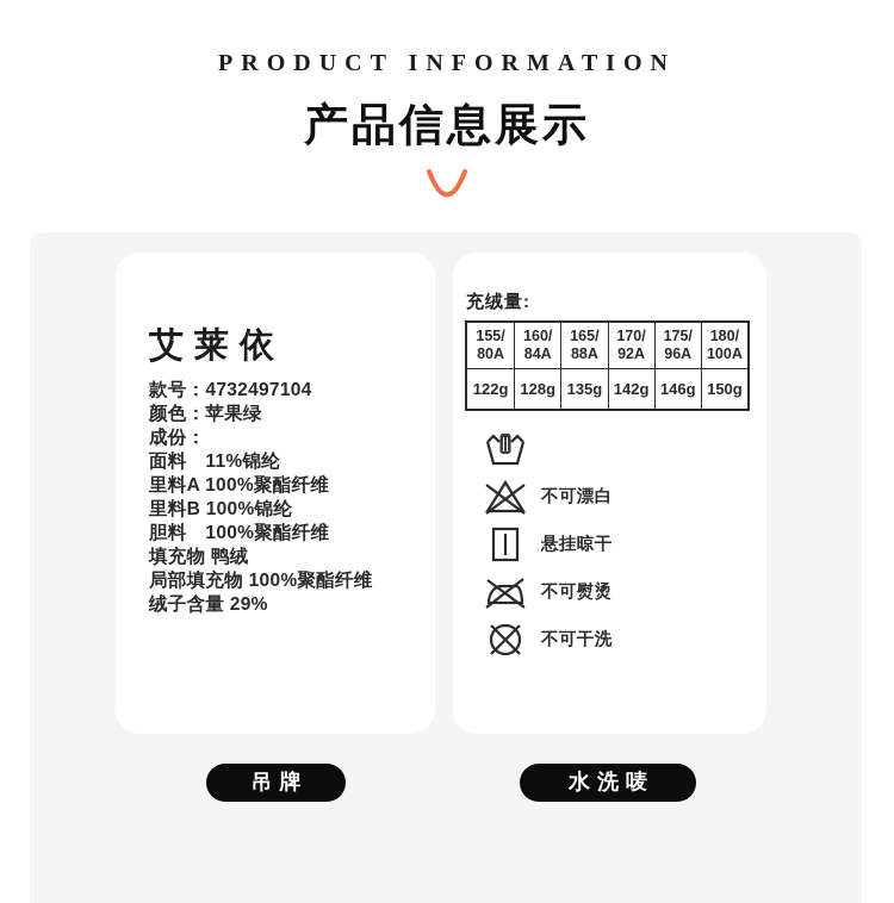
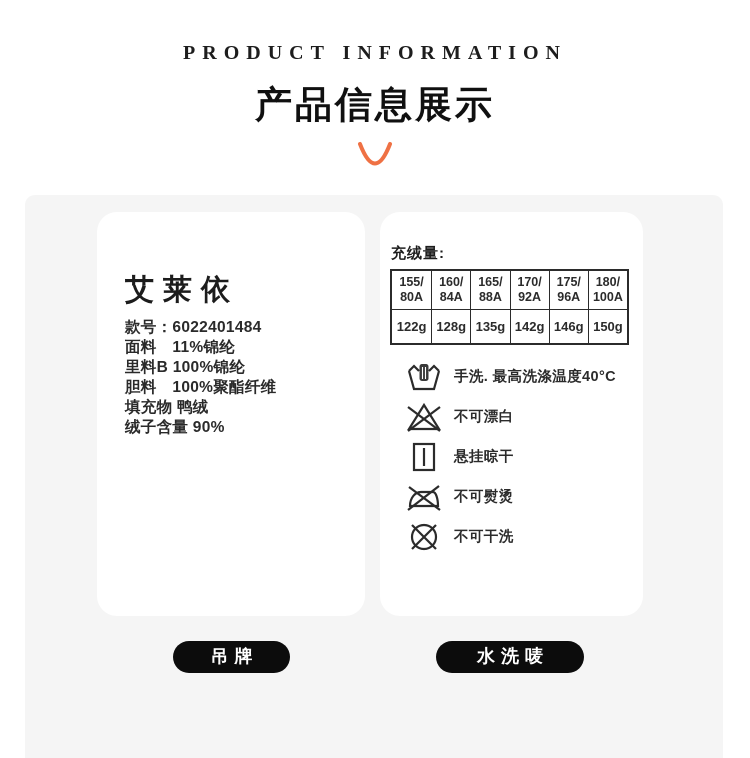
  PRODUCT INFORMATION
  产品信息展示
  艾莱依
- 款号：4732497104
+ 款号：6022401484
- 颜色：苹果绿
- 成份：
  面料 11%锦纶
- 里料A 100%聚酯纤维
  里料B 100%锦纶
  胆料 100%聚酯纤维
  填充物 鸭绒
- 局部填充物 100%聚酯纤维
- 绒子含量 29%
+ 绒子含量 90%
  充绒量:
  155/
  80A
  160/
  84A
  165/
  88A
  170/
  92A
  175/
  96A
  180/
  100A
  122g
  128g
  135g
  142g
  146g
  150g
+ 手洗. 最高洗涤温度40°C
  不可漂白
  悬挂晾干
  不可熨烫
  不可干洗
  吊牌
  水洗唛
